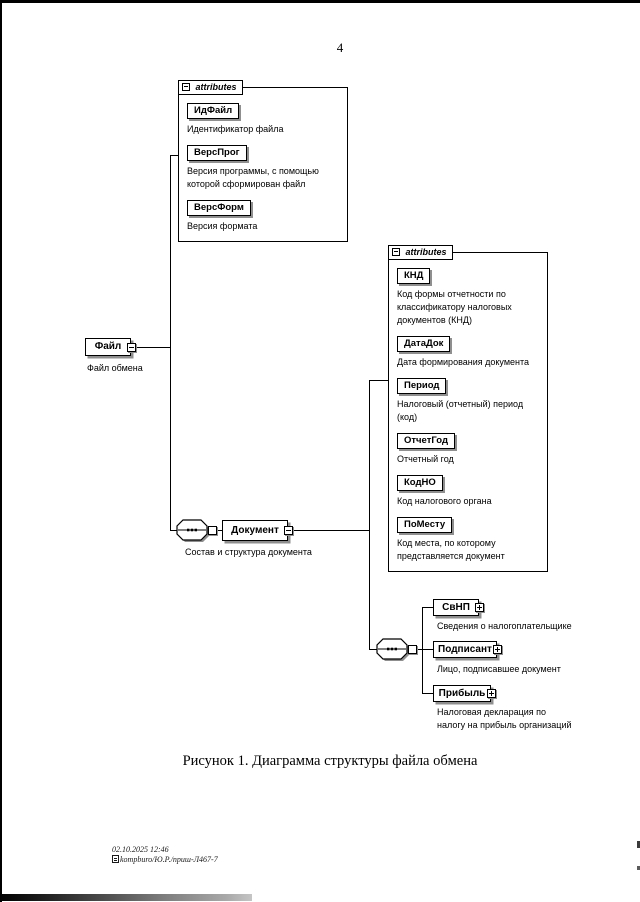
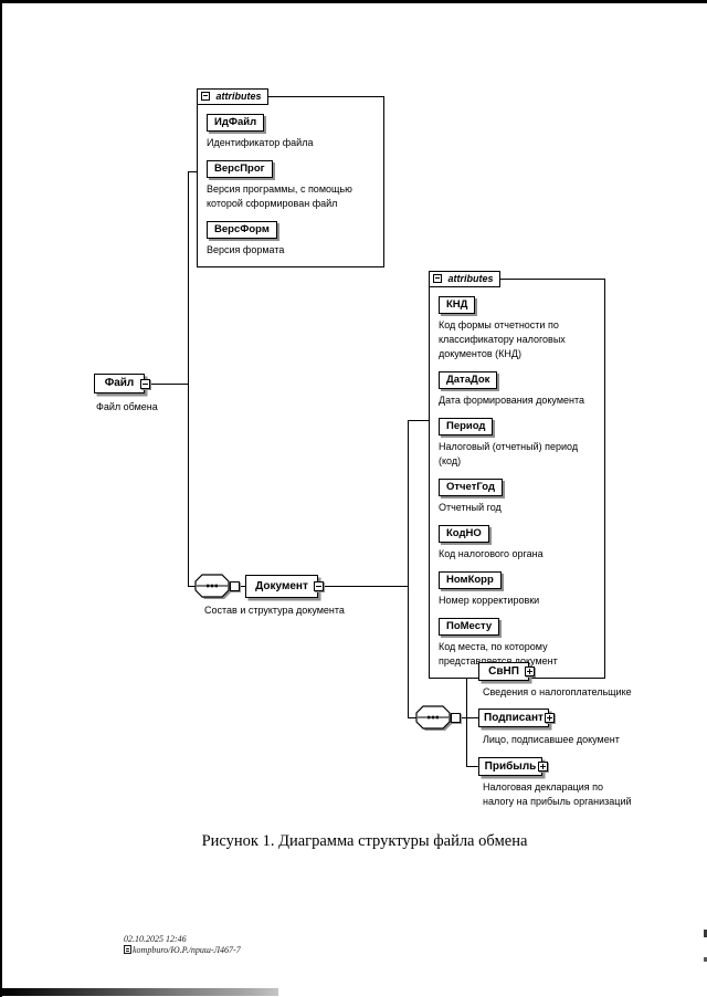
- 4
  Файл
  Файл обмена
  attributes
  ИдФайл
  Идентификатор файла
  ВерсПрог
  Версия программы, с помощью
  которой сформирован файл
  ВерсФорм
  Версия формата
  Документ
  Состав и структура документа
  attributes
  КНД
  Код формы отчетности по
  классификатору налоговых
  документов (КНД)
  ДатаДок
  Дата формирования документа
  Период
  Налоговый (отчетный) период
  (код)
  ОтчетГод
  Отчетный год
  КодНО
  Код налогового органа
+ НомКорр
+ Номер корректировки
  ПоМесту
  Код места, по которому
  представляется документ
  СвНП
  Сведения о налогоплательщике
  Подписант
  Лицо, подписавшее документ
  Прибыль
  Налоговая декларация по
  налогу на прибыль организаций
  Рисунок 1. Диаграмма структуры файла обмена
  02.10.2025 12:46
  kompburo/Ю.Р./приш-Л467-7
